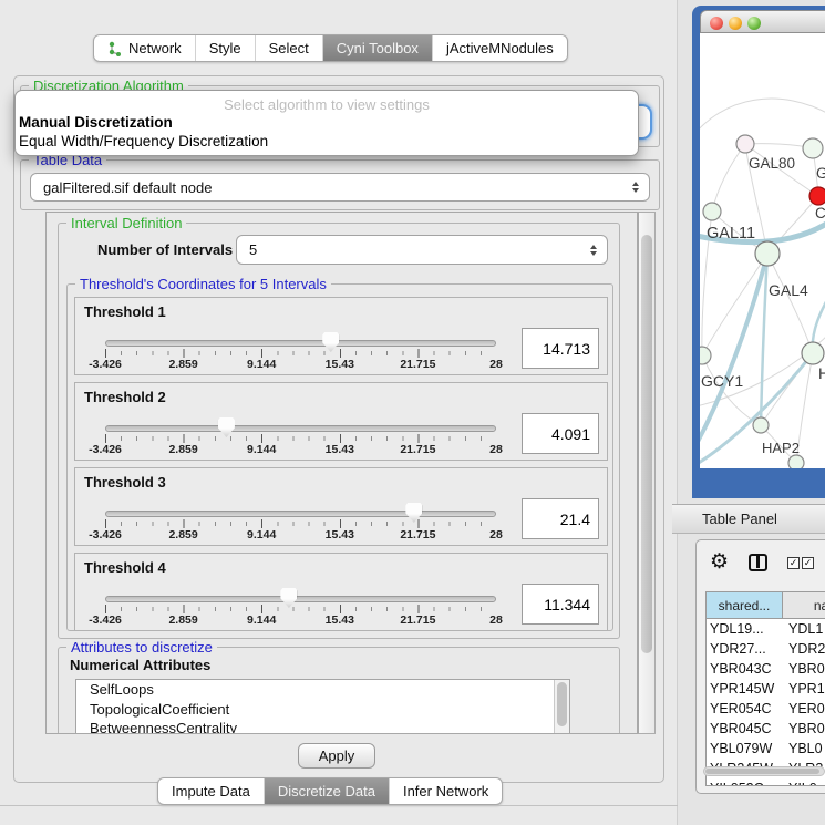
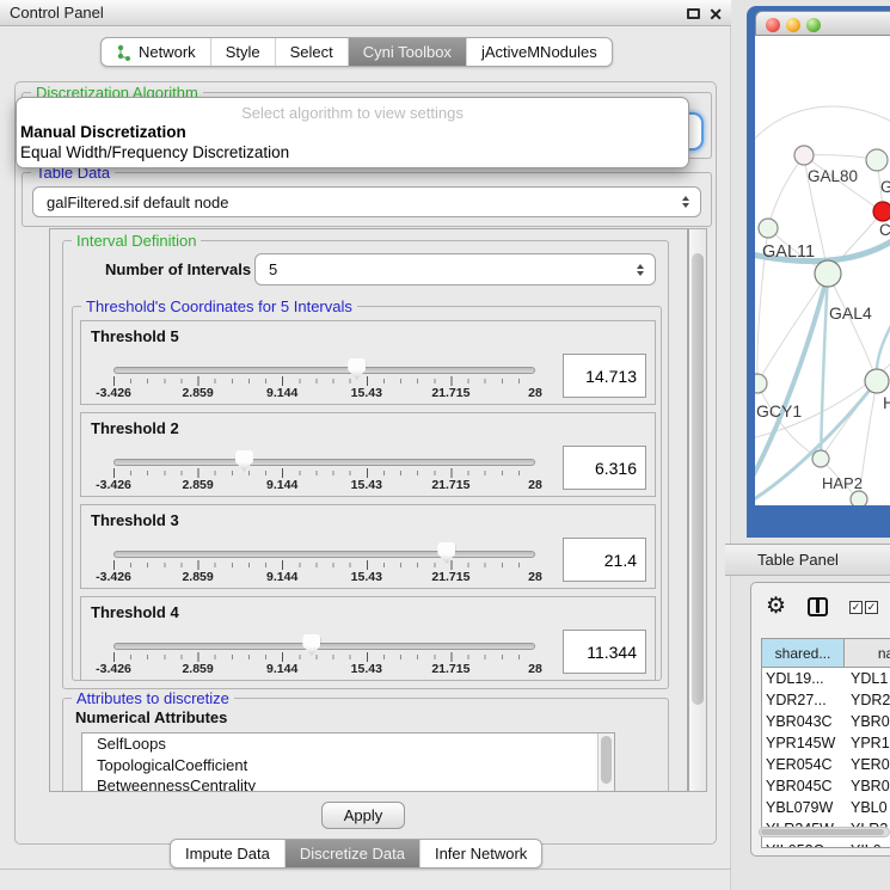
+ Control Panel
+ ✕
  Network
  Style
  Select
  Cyni Toolbox
  jActiveMNodules
  Discretization Algorithm
  Table Data
  galFiltered.sif default node
  Interval Definition
  Number of Intervals
  5
  Threshold's Coordinates for 5 Intervals
- Threshold 1
+ Threshold 5
  -3.426
  2.859
  9.144
  15.43
  21.715
  28
  14.713
  Threshold 2
  -3.426
  2.859
  9.144
  15.43
  21.715
  28
- 4.091
+ 6.316
  Threshold 3
  -3.426
  2.859
  9.144
  15.43
  21.715
  28
  21.4
  Threshold 4
  -3.426
  2.859
  9.144
  15.43
  21.715
  28
  11.344
  Attributes to discretize
  Numerical Attributes
  SelfLoops
  TopologicalCoefficient
  BetweennessCentrality
  Apply
  Impute Data
  Discretize Data
  Infer Network
  Select algorithm to view settings
  Manual Discretization
  Equal Width/Frequency Discretization
  GAL80
  C
  GAL11
  GAL4
  GCY1
  H
  HAP2
  Table Panel
  ⚙
  ✓
  ✓
  shared...
  YDL19...
  YDL1
  YDR27...
  YDR2
  YBR043C
  YBR0
  YPR145W
  YPR1
  YER054C
  YER0
  YBR045C
  YBR0
  YBL079W
  YBL0
